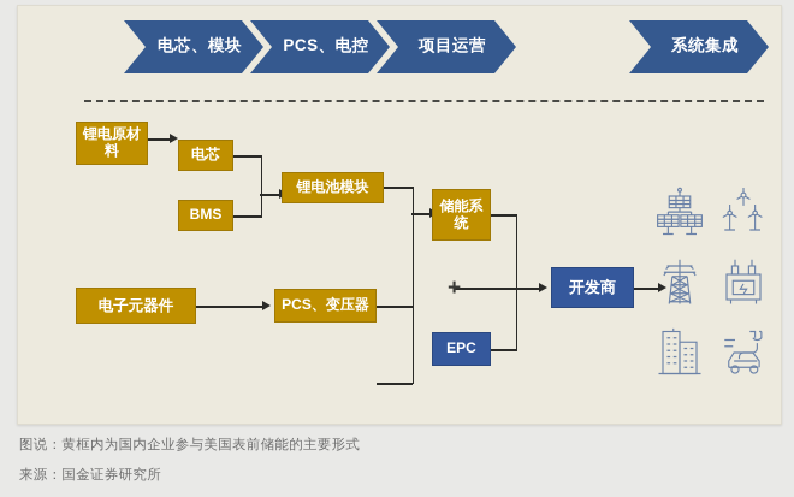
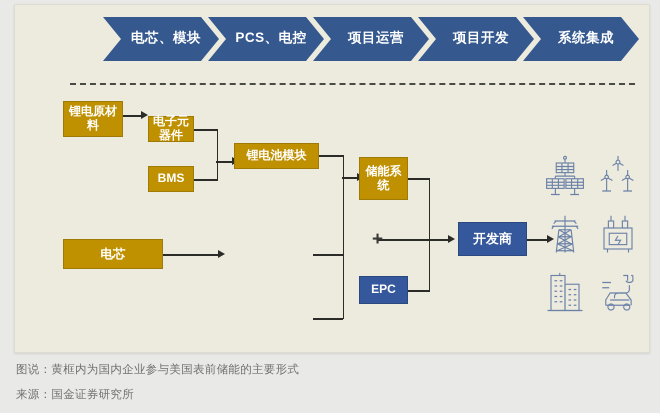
  电芯、模块
  PCS、电控
  项目运营
+ 项目开发
  系统集成
  +
  锂电原材料
- 电芯
+ 电子元器件
  BMS
  锂电池模块
- 电子元器件
+ 电芯
- PCS、变压器
  储能系统
  EPC
  开发商
  图说：黄框内为国内企业参与美国表前储能的主要形式
  来源：国金证券研究所
